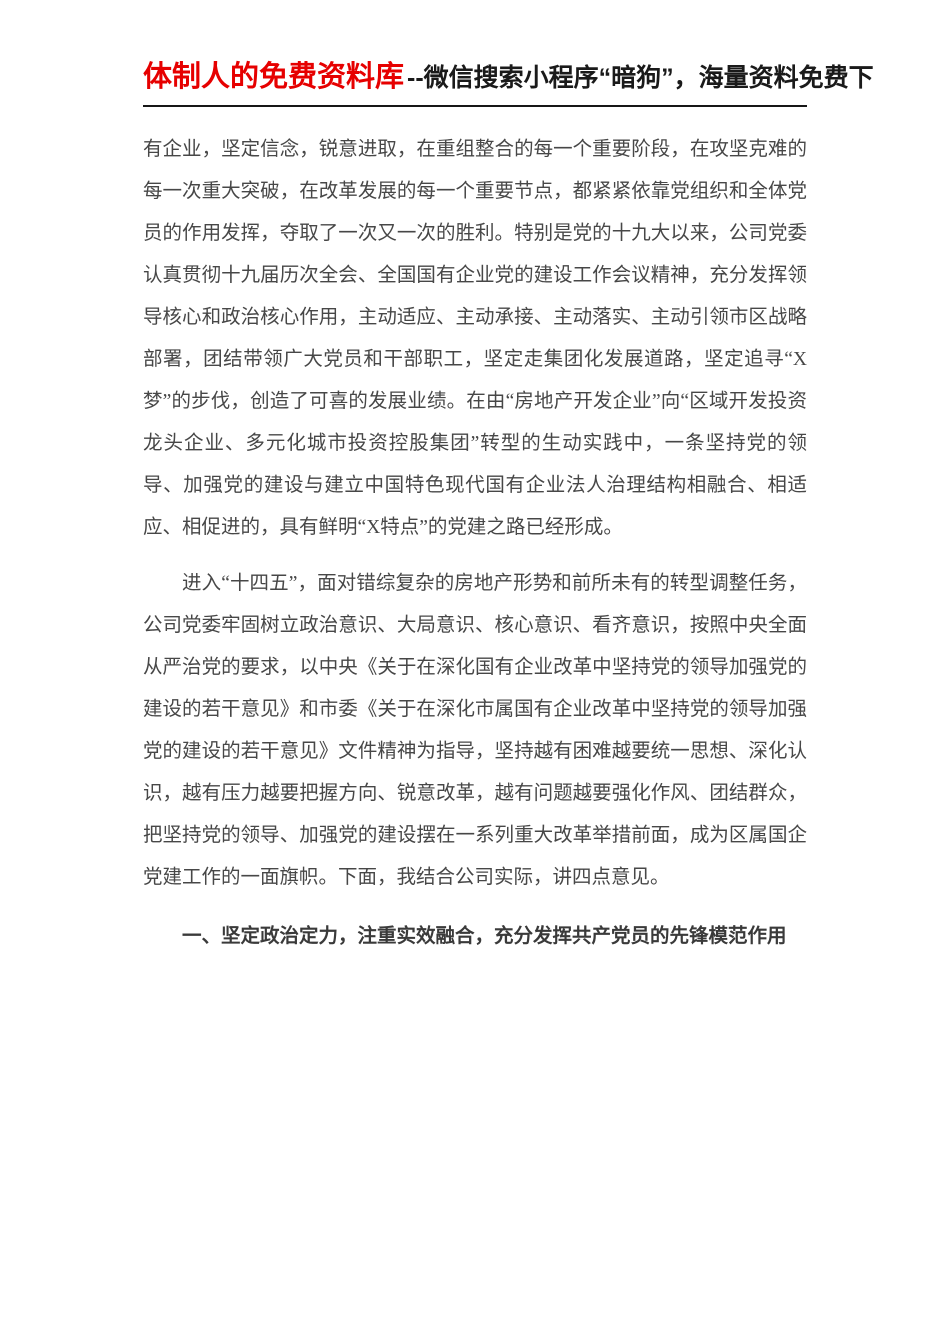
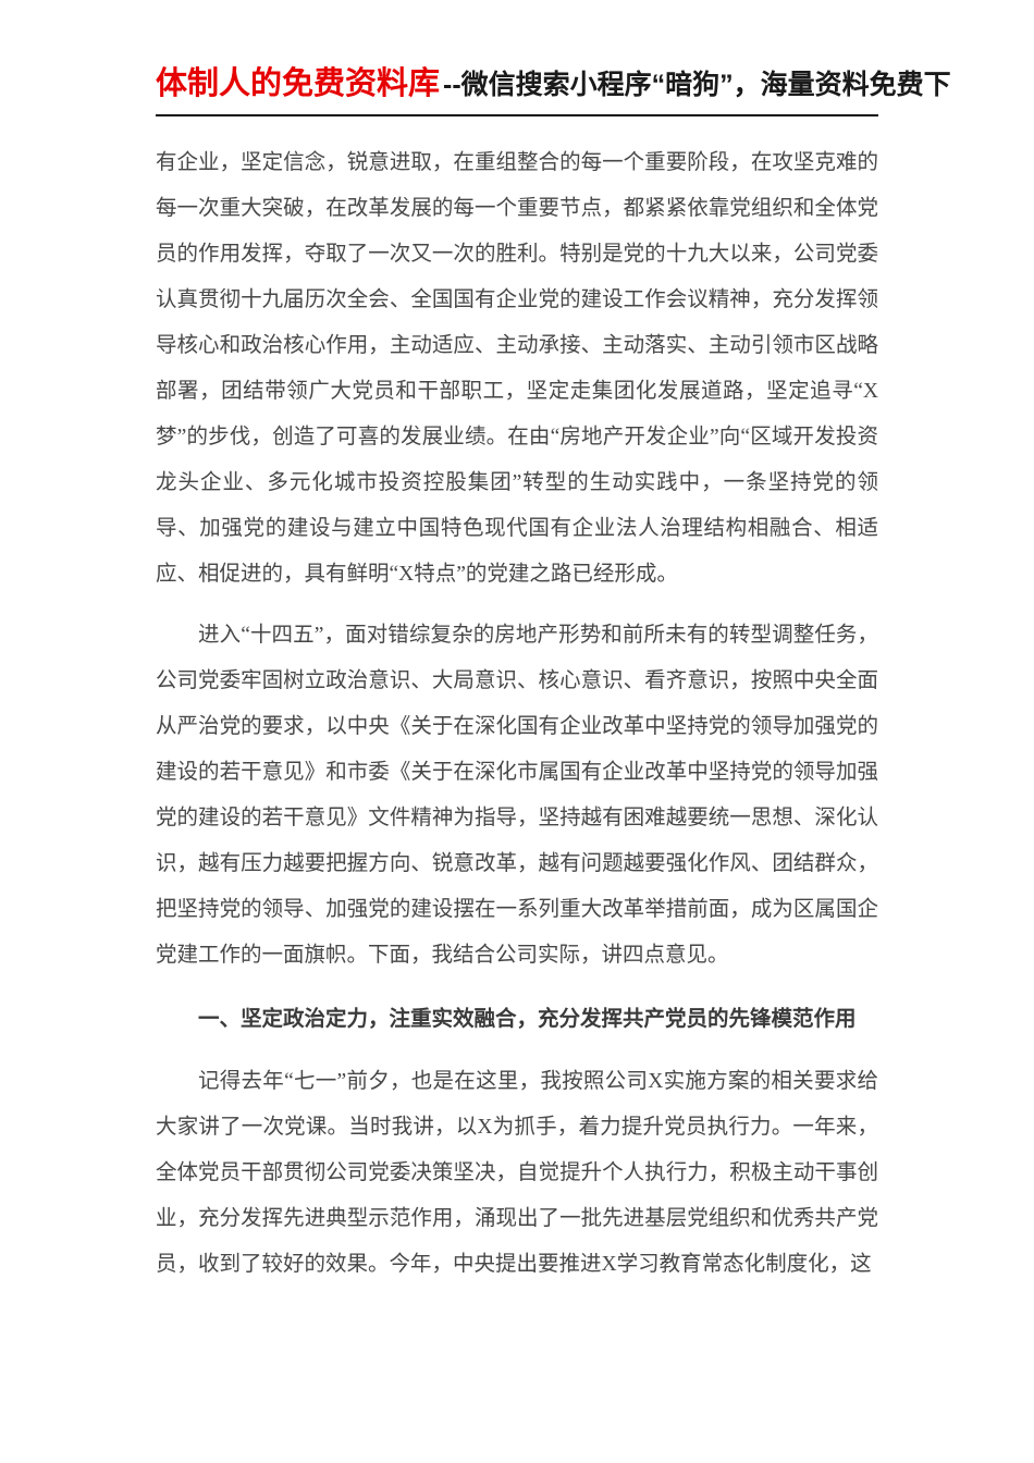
  体制人的免费资料库--微信搜索小程序“暗狗”，海量资料免费下
  有企业，坚定信念，锐意进取，在重组整合的每一个重要阶段，在攻坚克难的每一次重大突破，在改革发展的每一个重要节点，都紧紧依靠党组织和全体党员的作用发挥，夺取了一次又一次的胜利。特别是党的十九大以来，公司党委认真贯彻十九届历次全会、全国国有企业党的建设工作会议精神，充分发挥领导核心和政治核心作用，主动适应、主动承接、主动落实、主动引领市区战略部署，团结带领广大党员和干部职工，坚定走集团化发展道路，坚定追寻“X梦”的步伐，创造了可喜的发展业绩。在由“房地产开发企业”向“区域开发投资龙头企业、多元化城市投资控股集团”转型的生动实践中，一条坚持党的领导、加强党的建设与建立中国特色现代国有企业法人治理结构相融合、相适应、相促进的，具有鲜明“X特点”的党建之路已经形成。
  进入“十四五”，面对错综复杂的房地产形势和前所未有的转型调整任务，公司党委牢固树立政治意识、大局意识、核心意识、看齐意识，按照中央全面从严治党的要求，以中央《关于在深化国有企业改革中坚持党的领导加强党的建设的若干意见》和市委《关于在深化市属国有企业改革中坚持党的领导加强党的建设的若干意见》文件精神为指导，坚持越有困难越要统一思想、深化认识，越有压力越要把握方向、锐意改革，越有问题越要强化作风、团结群众，把坚持党的领导、加强党的建设摆在一系列重大改革举措前面，成为区属国企党建工作的一面旗帜。下面，我结合公司实际，讲四点意见。
  一、坚定政治定力，注重实效融合，充分发挥共产党员的先锋模范作用
+ 记得去年“七一”前夕，也是在这里，我按照公司X实施方案的相关要求给大家讲了一次党课。当时我讲，以X为抓手，着力提升党员执行力。一年来，全体党员干部贯彻公司党委决策坚决，自觉提升个人执行力，积极主动干事创业，充分发挥先进典型示范作用，涌现出了一批先进基层党组织和优秀共产党员，收到了较好的效果。今年，中央提出要推进X学习教育常态化制度化，这
